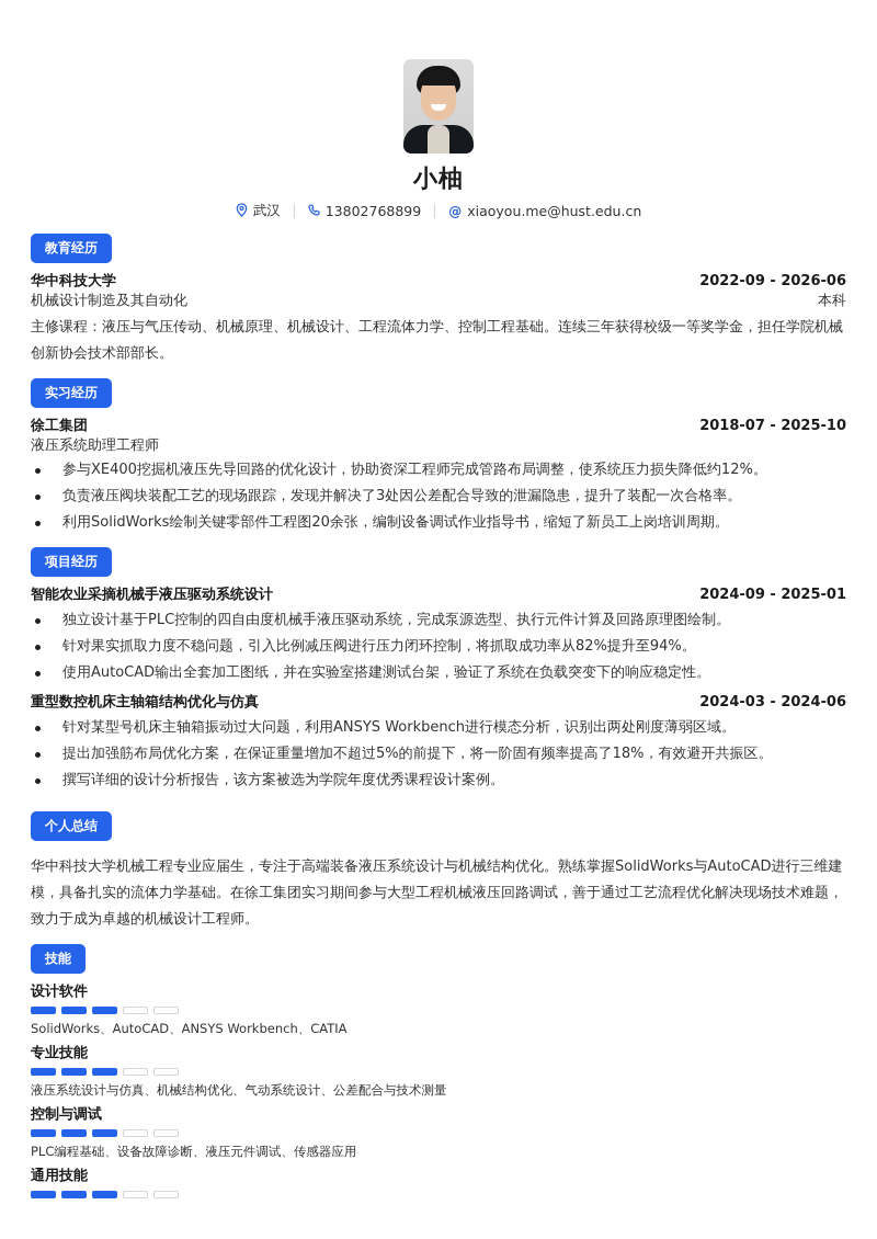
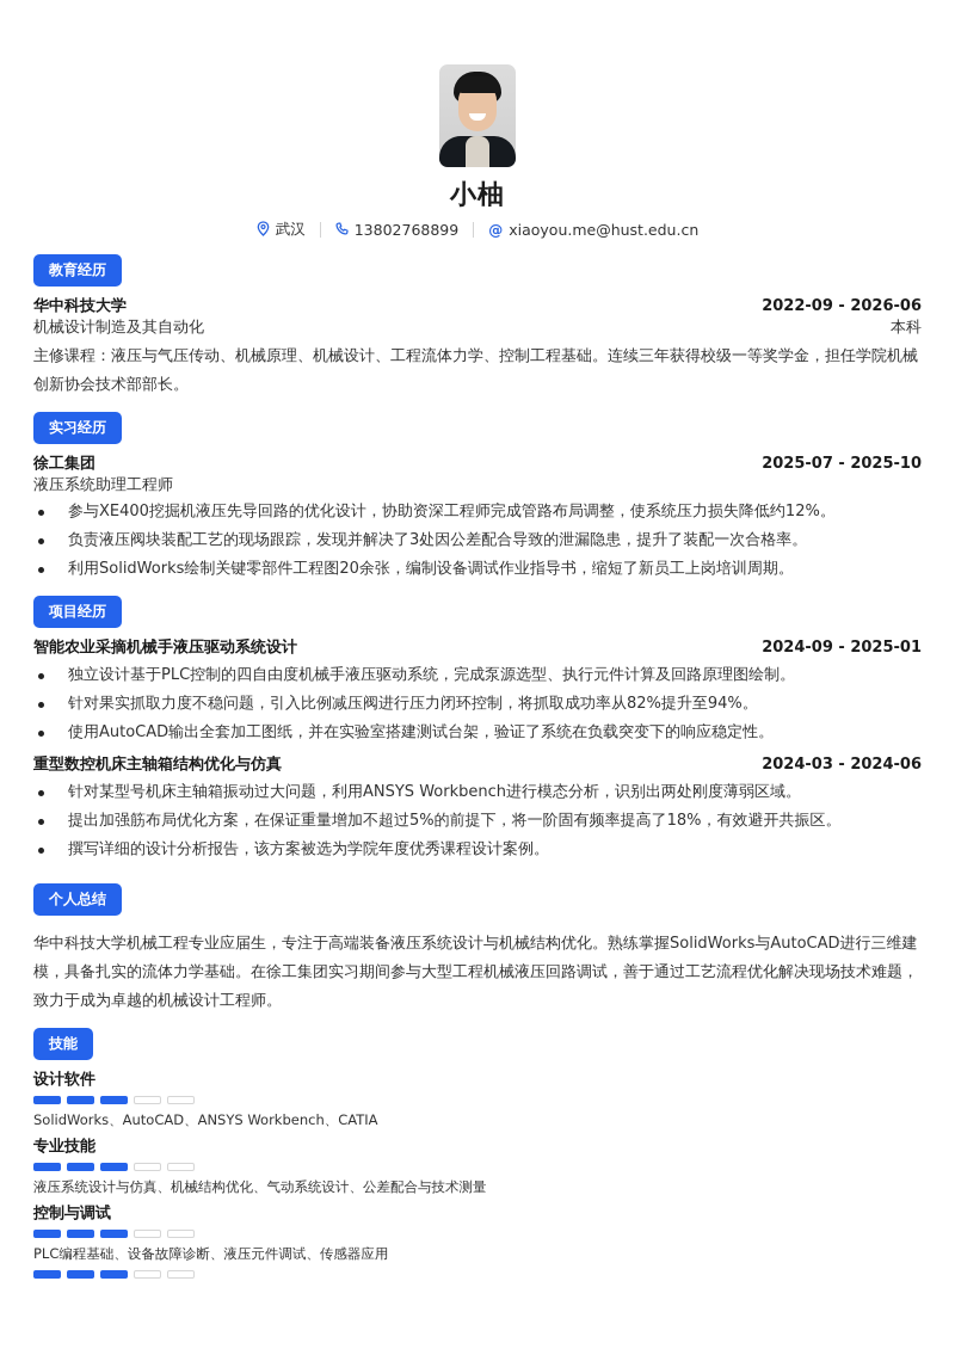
  小柚
  武汉
  13802768899
  @
  xiaoyou.me@hust.edu.cn
  教育经历
  华中科技大学
  2022-09 - 2026-06
  机械设计制造及其自动化
  本科
  主修课程：液压与气压传动、机械原理、机械设计、工程流体力学、控制工程基础。连续三年获得校级一等奖学金，担任学院机械创新协会技术部部长。
  实习经历
  徐工集团
- 2018-07 - 2025-10
+ 2025-07 - 2025-10
  液压系统助理工程师
  参与XE400挖掘机液压先导回路的优化设计，协助资深工程师完成管路布局调整，使系统压力损失降低约12%。
  负责液压阀块装配工艺的现场跟踪，发现并解决了3处因公差配合导致的泄漏隐患，提升了装配一次合格率。
  利用SolidWorks绘制关键零部件工程图20余张，编制设备调试作业指导书，缩短了新员工上岗培训周期。
  项目经历
  智能农业采摘机械手液压驱动系统设计
  2024-09 - 2025-01
  独立设计基于PLC控制的四自由度机械手液压驱动系统，完成泵源选型、执行元件计算及回路原理图绘制。
  针对果实抓取力度不稳问题，引入比例减压阀进行压力闭环控制，将抓取成功率从82%提升至94%。
  使用AutoCAD输出全套加工图纸，并在实验室搭建测试台架，验证了系统在负载突变下的响应稳定性。
  重型数控机床主轴箱结构优化与仿真
  2024-03 - 2024-06
  针对某型号机床主轴箱振动过大问题，利用ANSYS Workbench进行模态分析，识别出两处刚度薄弱区域。
  提出加强筋布局优化方案，在保证重量增加不超过5%的前提下，将一阶固有频率提高了18%，有效避开共振区。
  撰写详细的设计分析报告，该方案被选为学院年度优秀课程设计案例。
  个人总结
  华中科技大学机械工程专业应届生，专注于高端装备液压系统设计与机械结构优化。熟练掌握SolidWorks与AutoCAD进行三维建模，具备扎实的流体力学基础。在徐工集团实习期间参与大型工程机械液压回路调试，善于通过工艺流程优化解决现场技术难题，致力于成为卓越的机械设计工程师。
  技能
  设计软件
  SolidWorks、AutoCAD、ANSYS Workbench、CATIA
  专业技能
  液压系统设计与仿真、机械结构优化、气动系统设计、公差配合与技术测量
  控制与调试
  PLC编程基础、设备故障诊断、液压元件调试、传感器应用
- 通用技能
